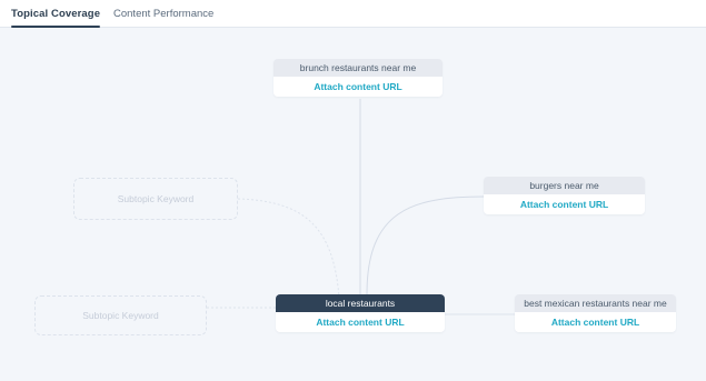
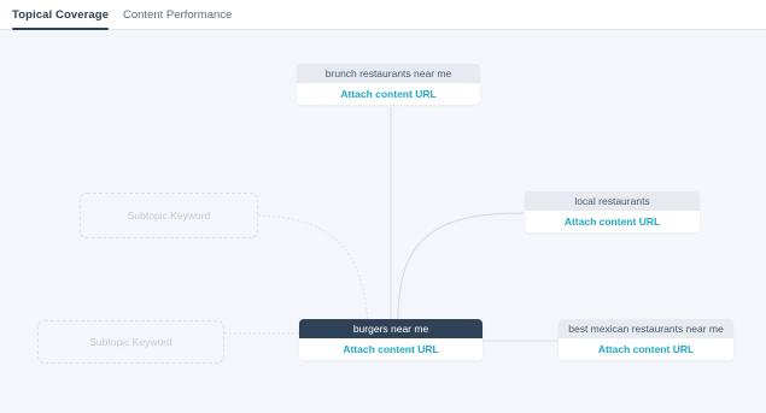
  Topical Coverage
  Content Performance
  Subtopic Keyword
  Subtopic Keyword
  brunch restaurants near me
  Attach content URL
- burgers near me
+ local restaurants
  Attach content URL
  best mexican restaurants near me
  Attach content URL
- local restaurants
+ burgers near me
  Attach content URL
